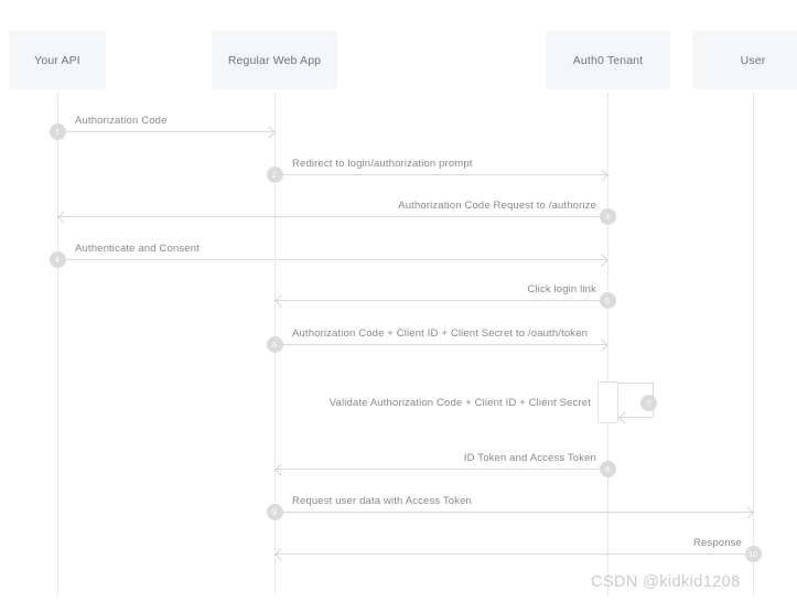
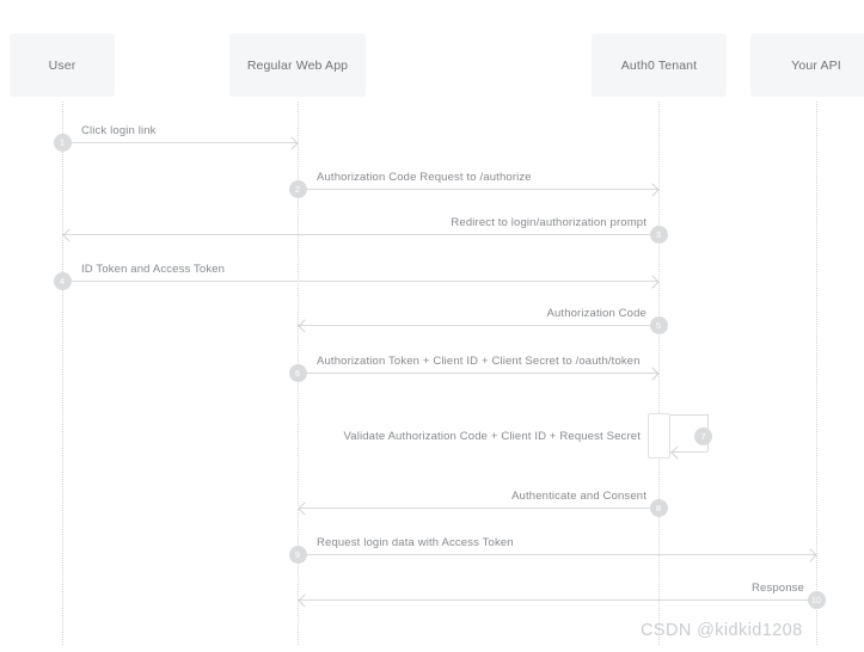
- Your API
+ User
  Regular Web App
  Auth0 Tenant
- User
+ Your API
- Authorization Code
+ Click login link
  1
- Redirect to login/authorization prompt
+ Authorization Code Request to /authorize
  2
- Authorization Code Request to /authorize
+ Redirect to login/authorization prompt
  3
- Authenticate and Consent
+ ID Token and Access Token
  4
- Click login link
+ Authorization Code
  5
- Authorization Code + Client ID + Client Secret to /oauth/token
+ Authorization Token + Client ID + Client Secret to /oauth/token
  6
- ID Token and Access Token
+ Authenticate and Consent
  8
- Request user data with Access Token
+ Request login data with Access Token
  9
  Response
  10
- Validate Authorization Code + Client ID + Client Secret
+ Validate Authorization Code + Client ID + Request Secret
  7
  CSDN @kidkid1208
